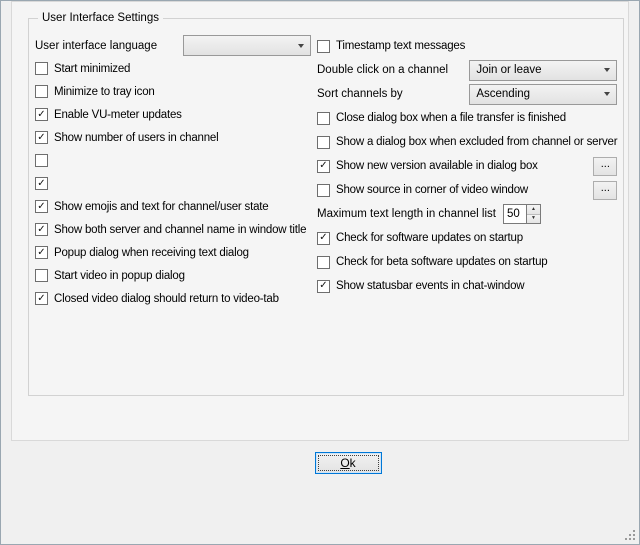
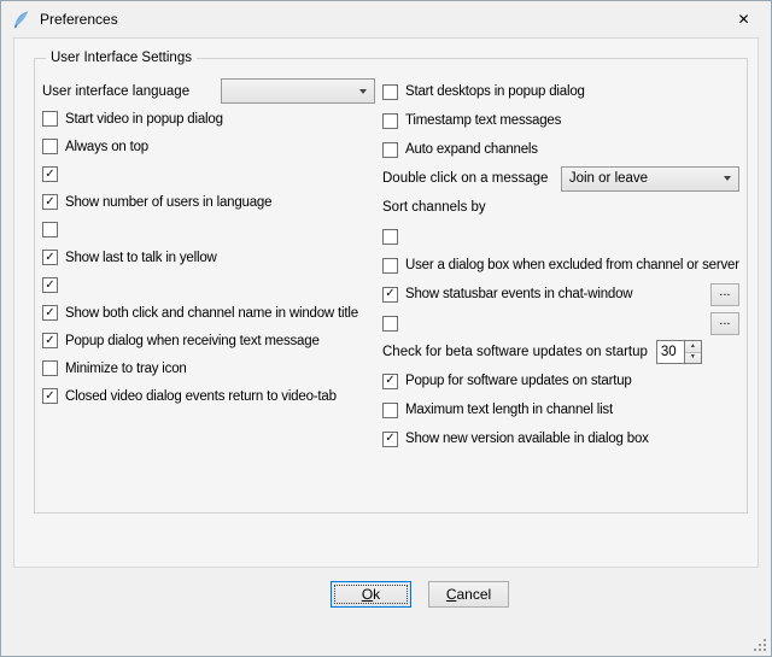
+ Preferences
+ ✕
  User Interface Settings
  User interface language
- Start minimized
- Minimize to tray icon
+ Start video in popup dialog
+ Always on top
  ✓
- Enable VU-meter updates
  ✓
- Show number of users in channel
+ Show number of users in language
  ✓
+ Show last to talk in yellow
  ✓
- Show emojis and text for channel/user state
  ✓
- Show both server and channel name in window title
+ Show both click and channel name in window title
  ✓
- Popup dialog when receiving text dialog
+ Popup dialog when receiving text message
- Start video in popup dialog
+ Minimize to tray icon
  ✓
- Closed video dialog should return to video-tab
+ Closed video dialog events return to video-tab
+ Start desktops in popup dialog
  Timestamp text messages
+ Auto expand channels
- Double click on a channel
+ Double click on a message
  Join or leave
  Sort channels by
- Ascending
- Close dialog box when a file transfer is finished
- Show a dialog box when excluded from channel or server
+ User a dialog box when excluded from channel or server
  ✓
- Show new version available in dialog box
+ Show statusbar events in chat-window
  ...
- Show source in corner of video window
  ...
- Maximum text length in channel list
+ Check for beta software updates on startup
- 50
+ 30
  ✓
- Check for software updates on startup
+ Popup for software updates on startup
- Check for beta software updates on startup
+ Maximum text length in channel list
  ✓
- Show statusbar events in chat-window
+ Show new version available in dialog box
  Ok
+ Cancel
